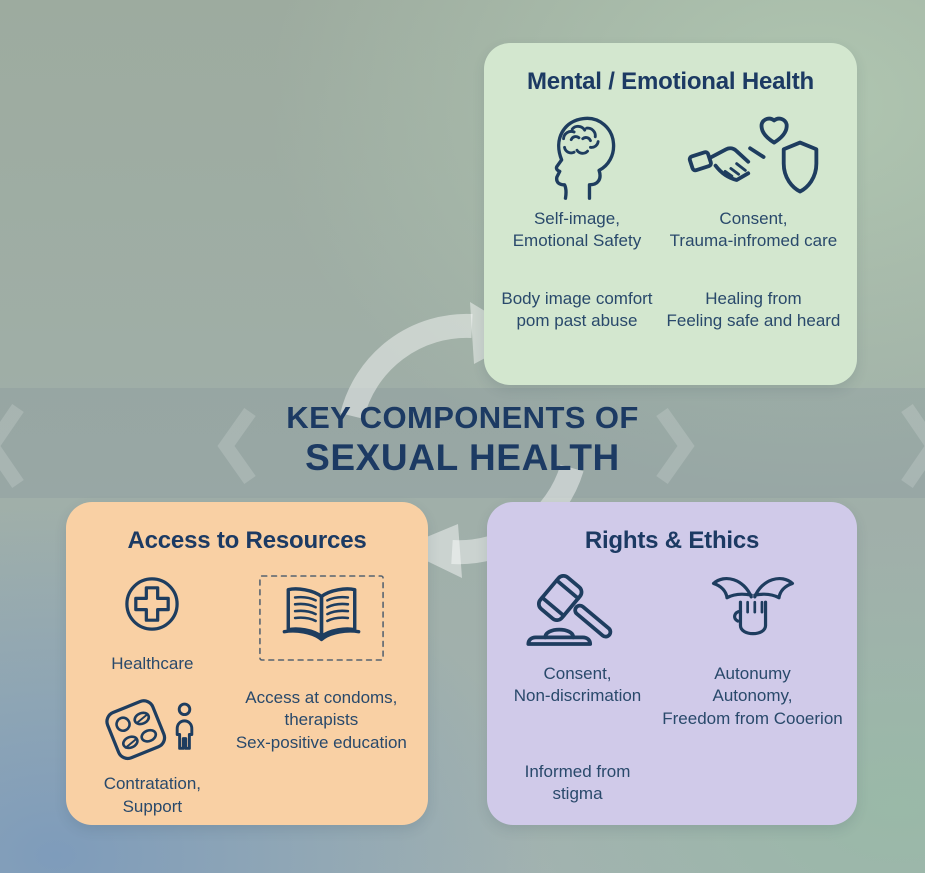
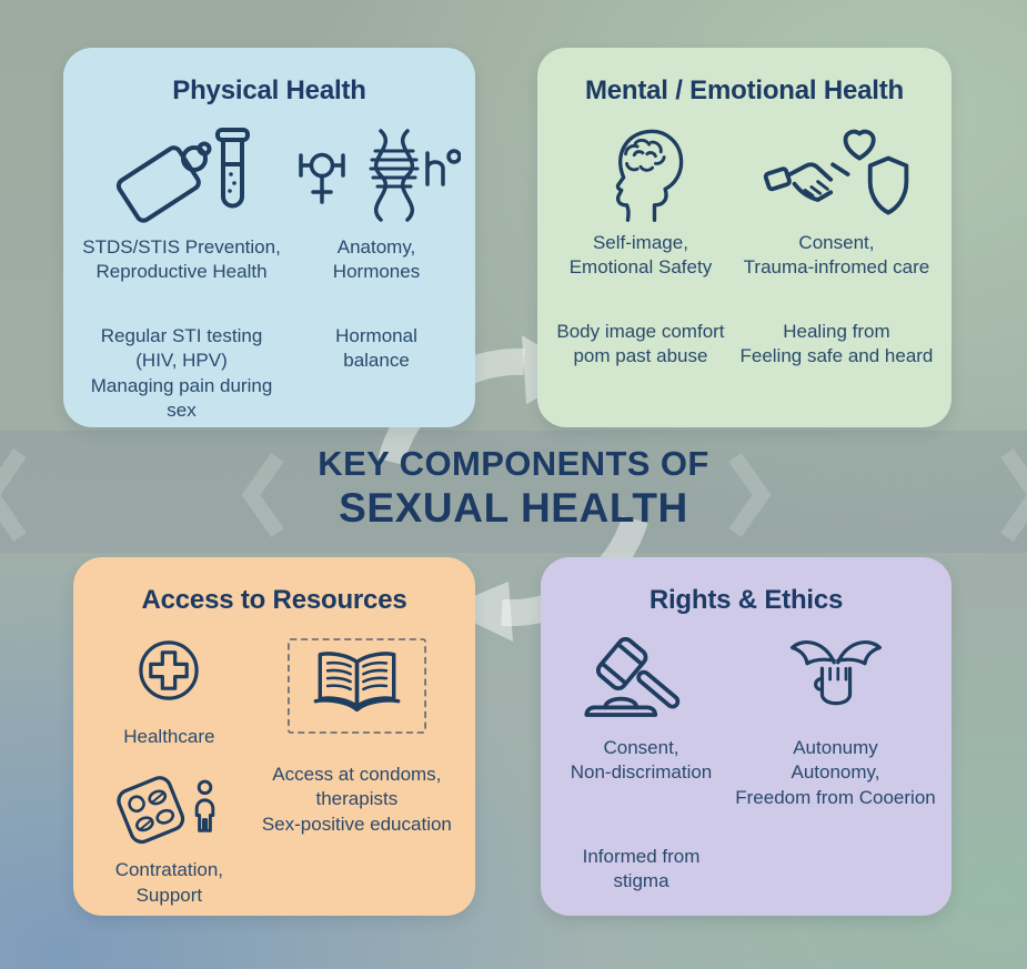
+ Physical Health
+ STDS/STIS Prevention,
+ Reproductive Health
+ Regular STI testing
+ (HIV, HPV)
+ Managing pain during sex
+ Anatomy,
+ Hormones
+ Hormonal
+ balance
  Mental / Emotional Health
  Self-image,
  Emotional Safety
  Body image comfort
  pom past abuse
  Consent,
  Trauma-infromed care
  Healing from
  Feeling safe and heard
  KEY COMPONENTS OF
  SEXUAL HEALTH
  Access to Resources
  Healthcare
  Contratation, Support
  Access at condoms,
  therapists
  Sex-positive education
  Rights & Ethics
  Consent,
  Non-discrimation
  Informed from
  stigma
  Autonumy
  Autonomy,
  Freedom from Cooerion
